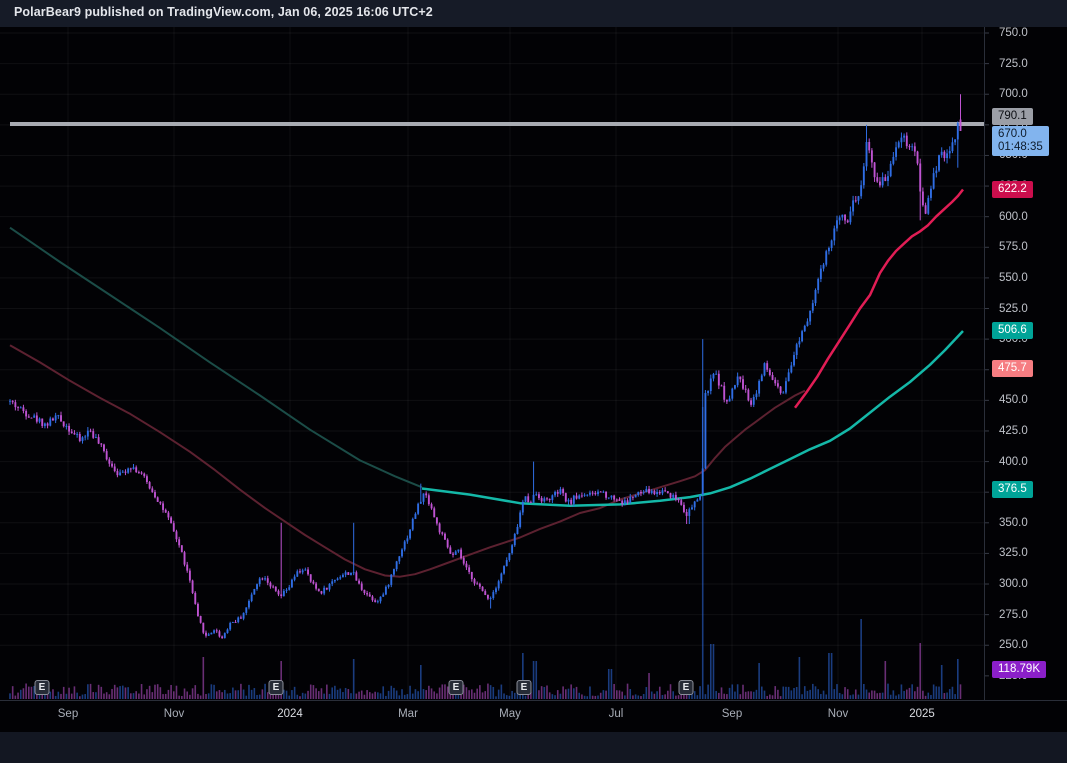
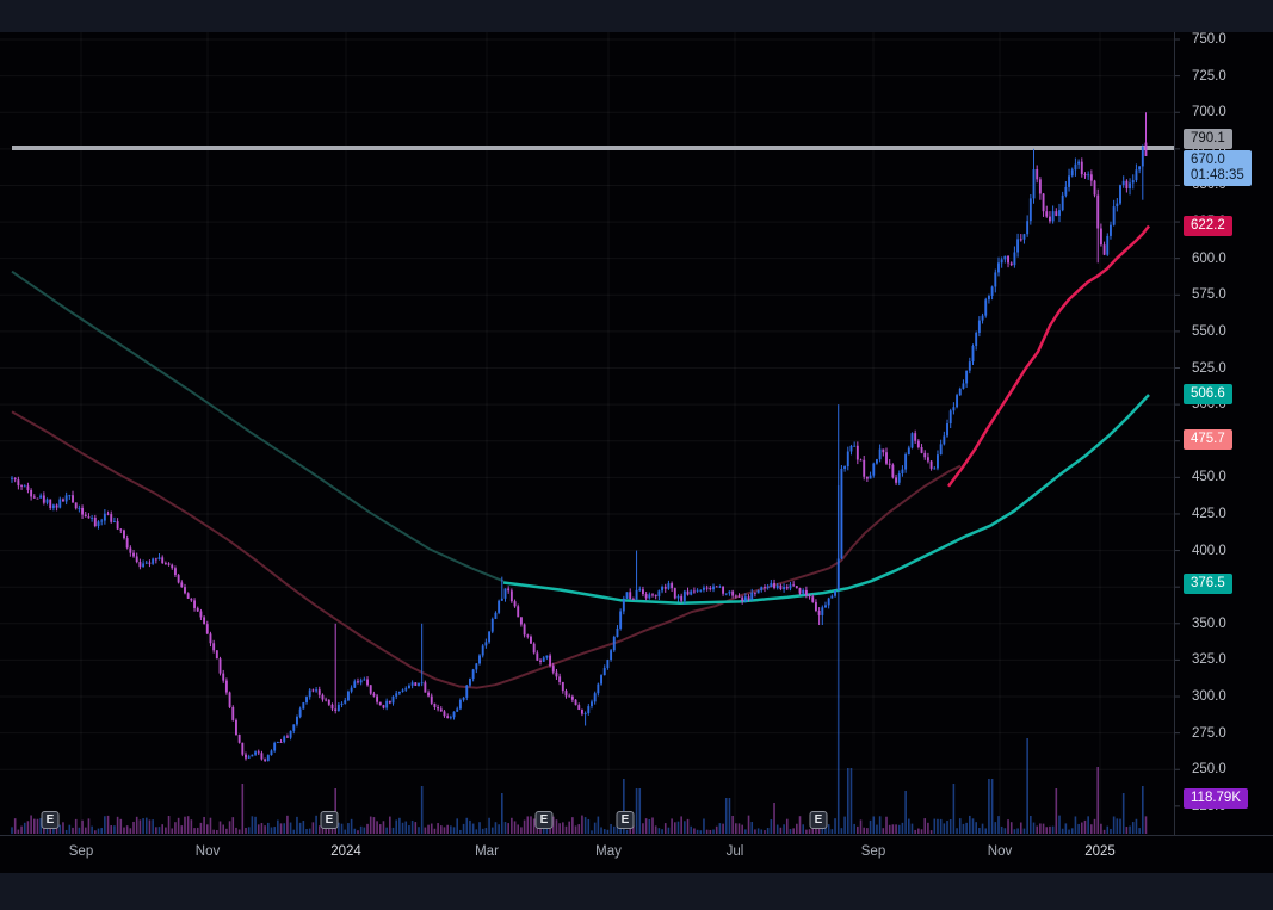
- PolarBear9 published on TradingView.com, Jan 06, 2025 16:06 UTC+2
  750.0
  725.0
  700.0
  600.0
  575.0
  550.0
  525.0
  500.0
  450.0
  425.0
  400.0
  350.0
  325.0
  300.0
  275.0
  250.0
  790.1
  670.0
  01:48:35
  622.2
  506.6
  475.7
  376.5
  118.79K
  Sep
  Nov
  2024
  Mar
  May
  Jul
  Sep
  Nov
  2025
  E
  E
  E
  E
  E
